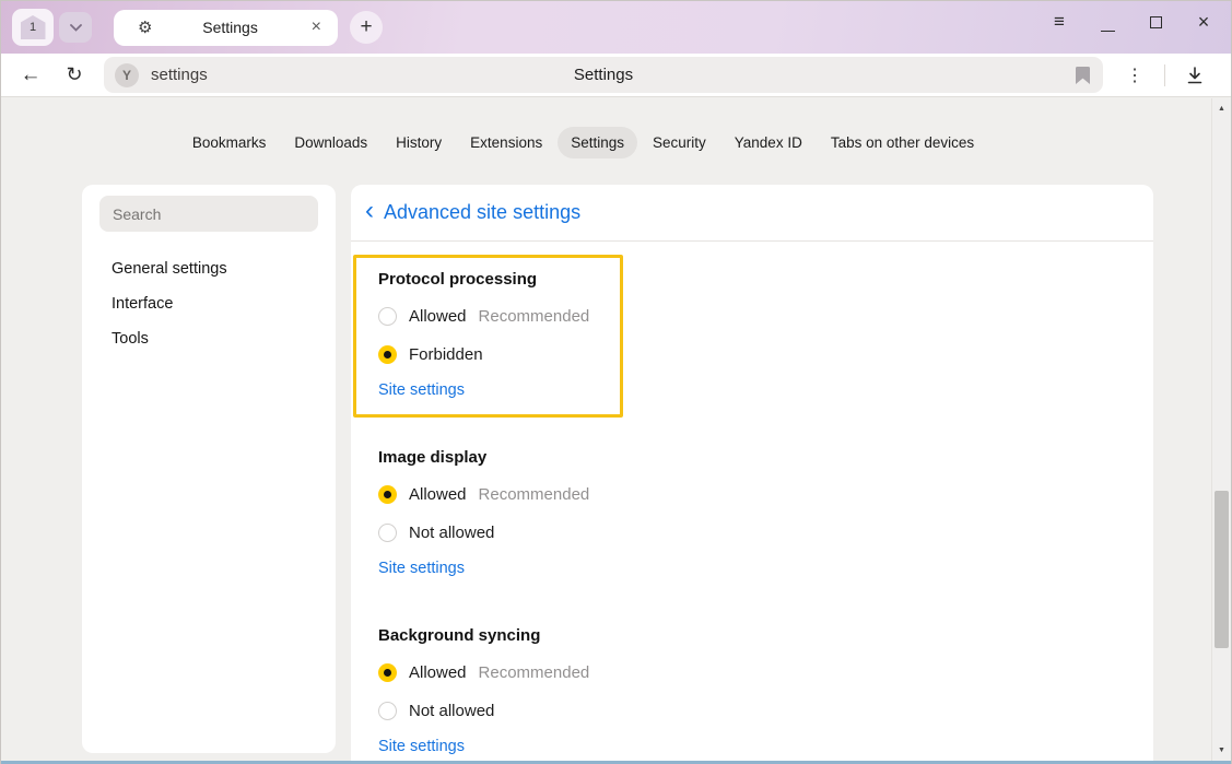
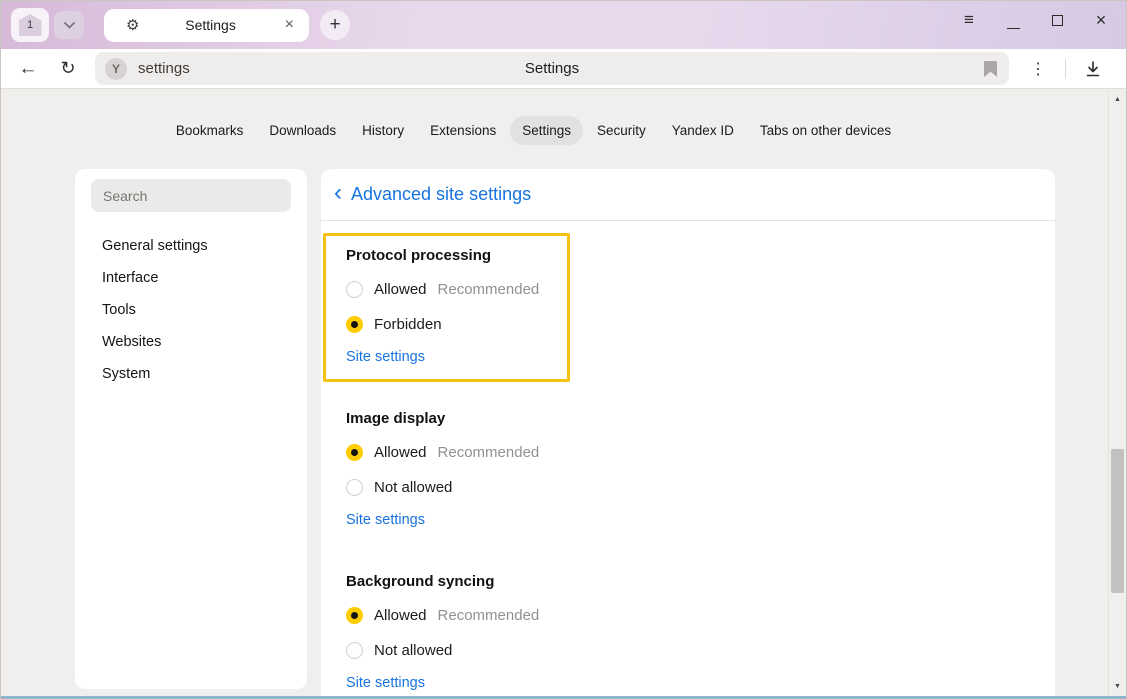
  1
  ⚙
  Settings
  ×
  +
  ≡
  ×
  ←
  ↻
  Y
  settings
  Settings
  ⋮
  Bookmarks
  Downloads
  History
  Extensions
  Settings
  Security
  Yandex ID
  Tabs on other devices
  Search
  General settings
  Interface
  Tools
+ Websites
+ System
  ‹
  Advanced site settings
  Protocol processing
  Allowed
  Recommended
  Forbidden
  Site settings
  Image display
  Allowed
  Recommended
  Not allowed
  Site settings
  Background syncing
  Allowed
  Recommended
  Not allowed
  Site settings
